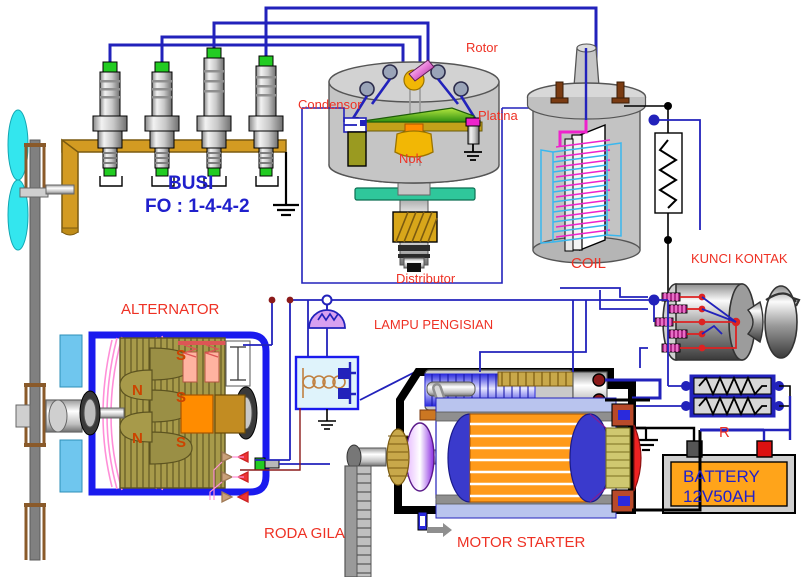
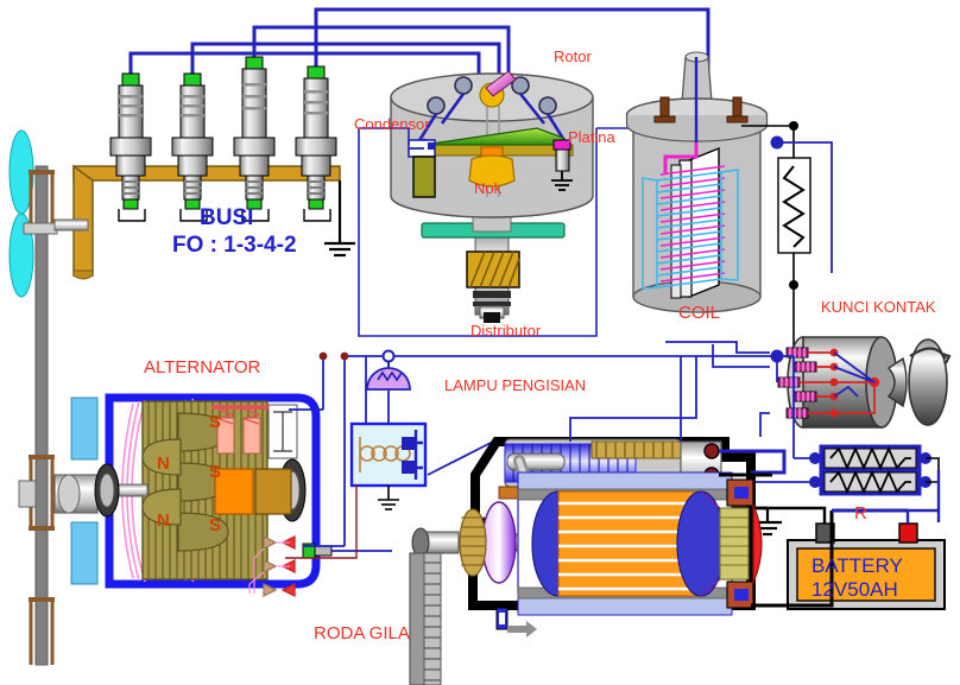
  S
  N
  S
  N
  S
  Rotor
  Condensor
  Platina
  Nok
  BUSI
- FO : 1-4-4-2
+ FO : 1-3-4-2
  Distributor
  COIL
  KUNCI KONTAK
  ALTERNATOR
  LAMPU PENGISIAN
  R
  RODA GILA
- MOTOR STARTER
  BATTERY
  12V50AH
